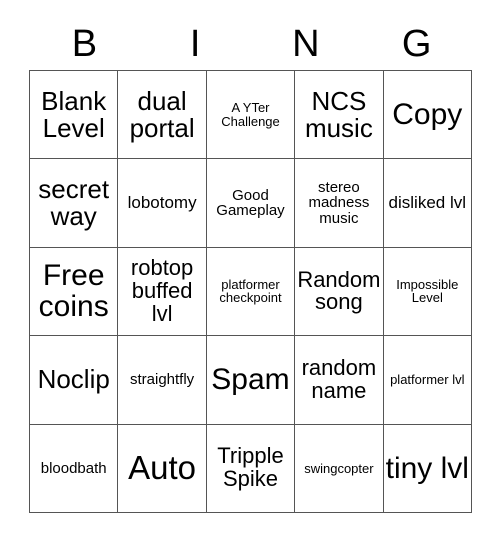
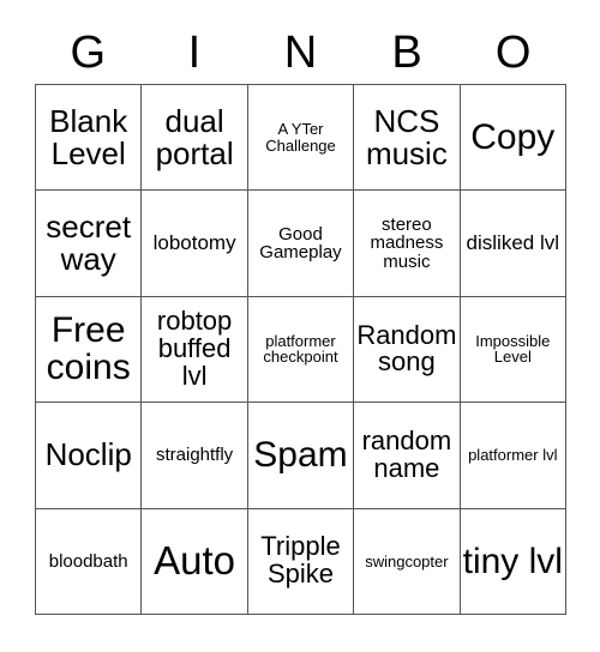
- B
+ G
  I
  N
- G
+ B
+ O
  Blank Level
  dual portal
  A YTer Challenge
  NCS music
  Copy
  secret way
  lobotomy
  Good Gameplay
  stereo madness music
  disliked lvl
  Free coins
  robtop buffed lvl
  platformer checkpoint
  Random song
  Impossible Level
  Noclip
  straightfly
  Spam
  random name
  platformer lvl
  bloodbath
  Auto
  Tripple Spike
  swingcopter
  tiny lvl
